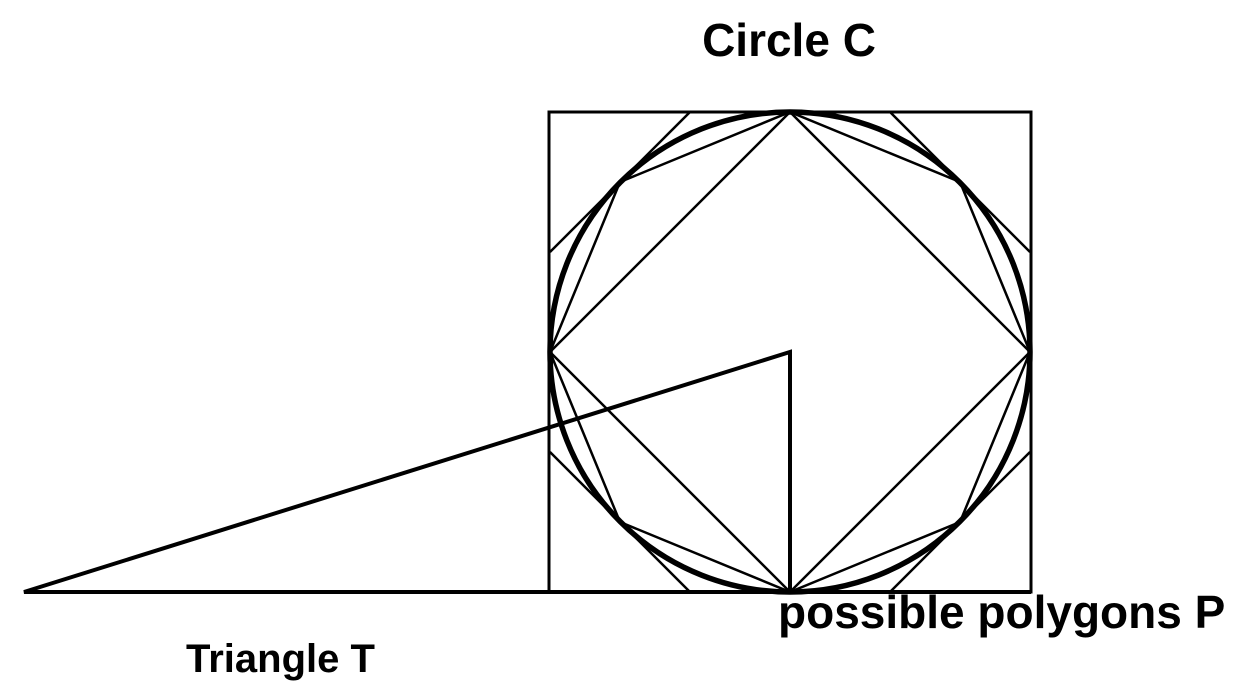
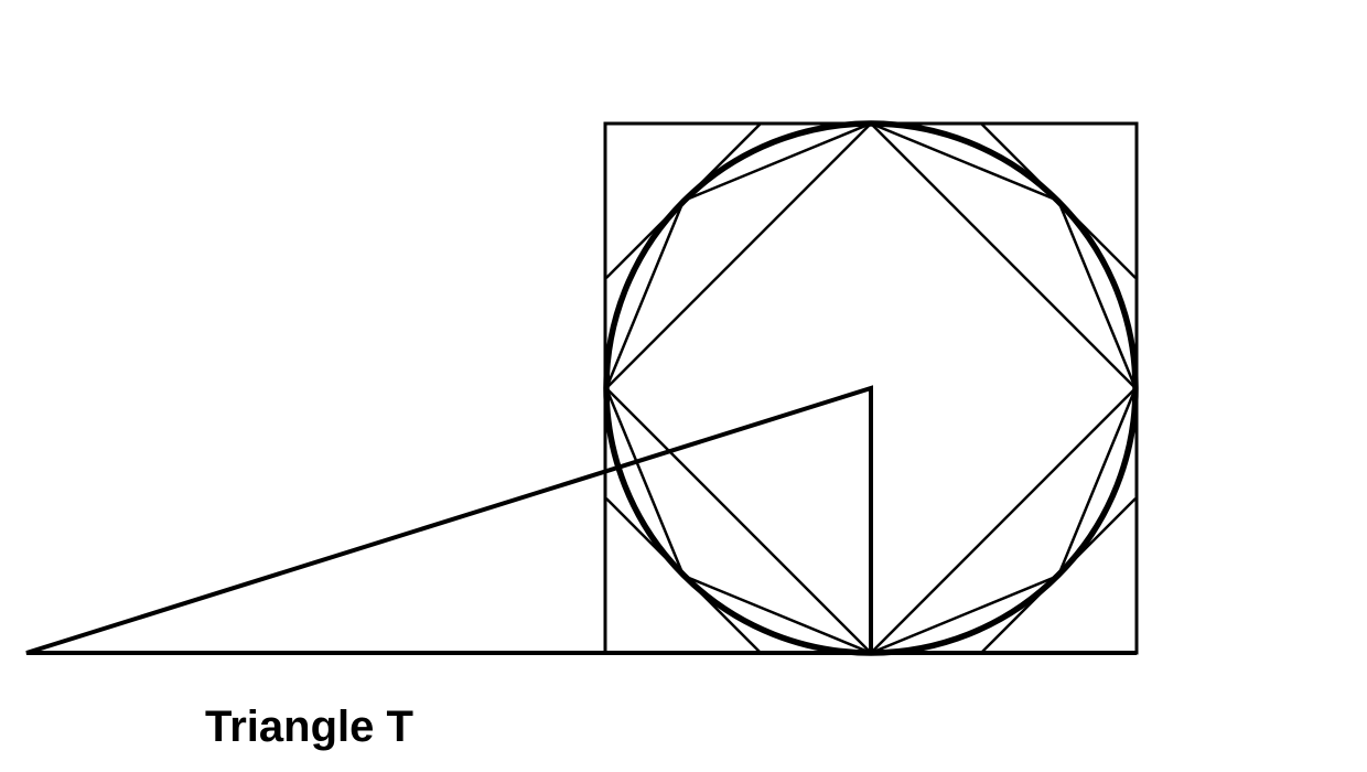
- Circle C
- possible polygons P
  Triangle T
